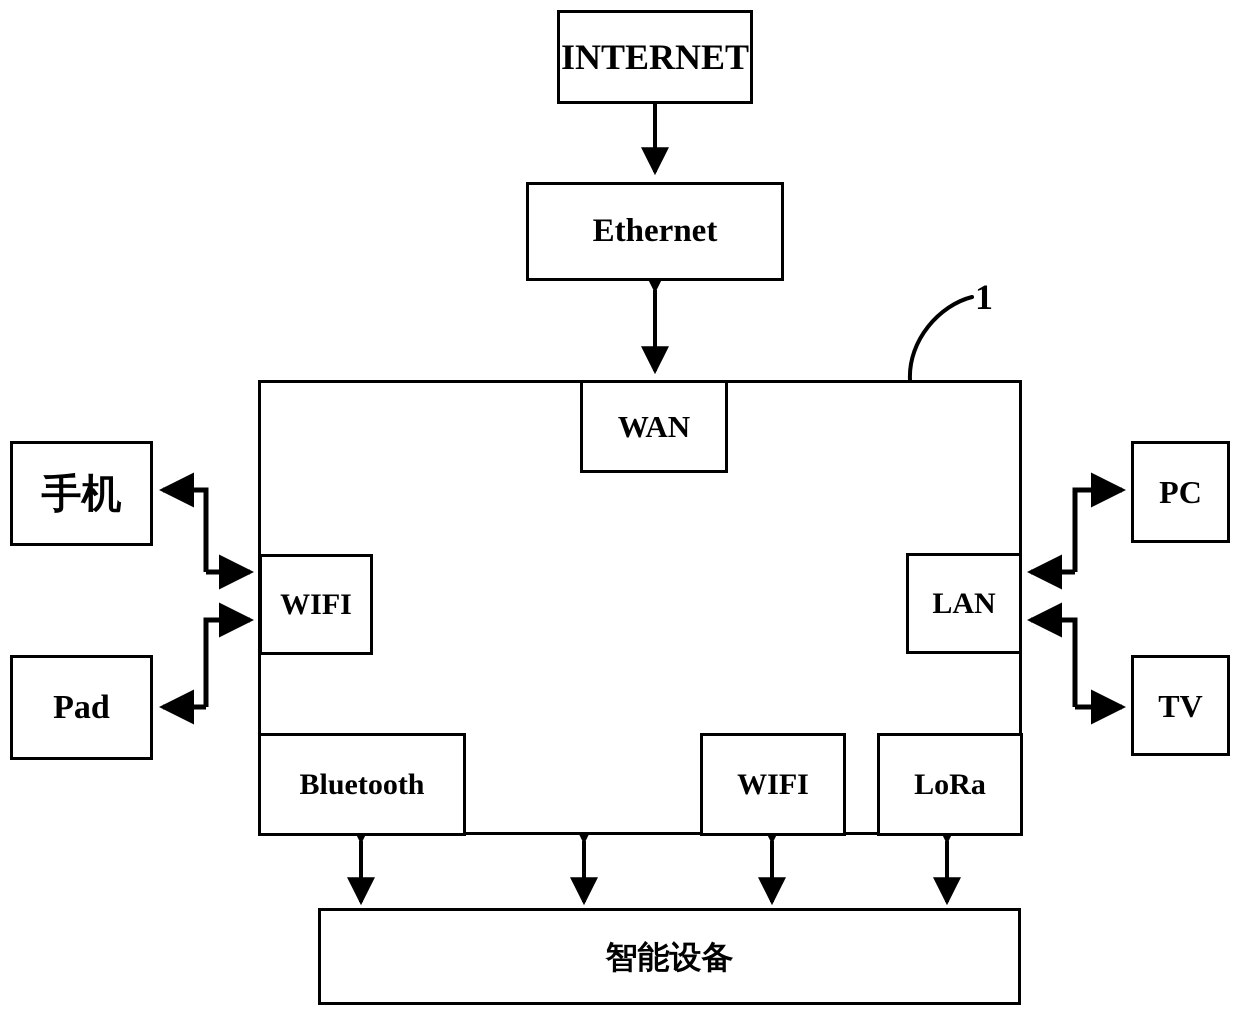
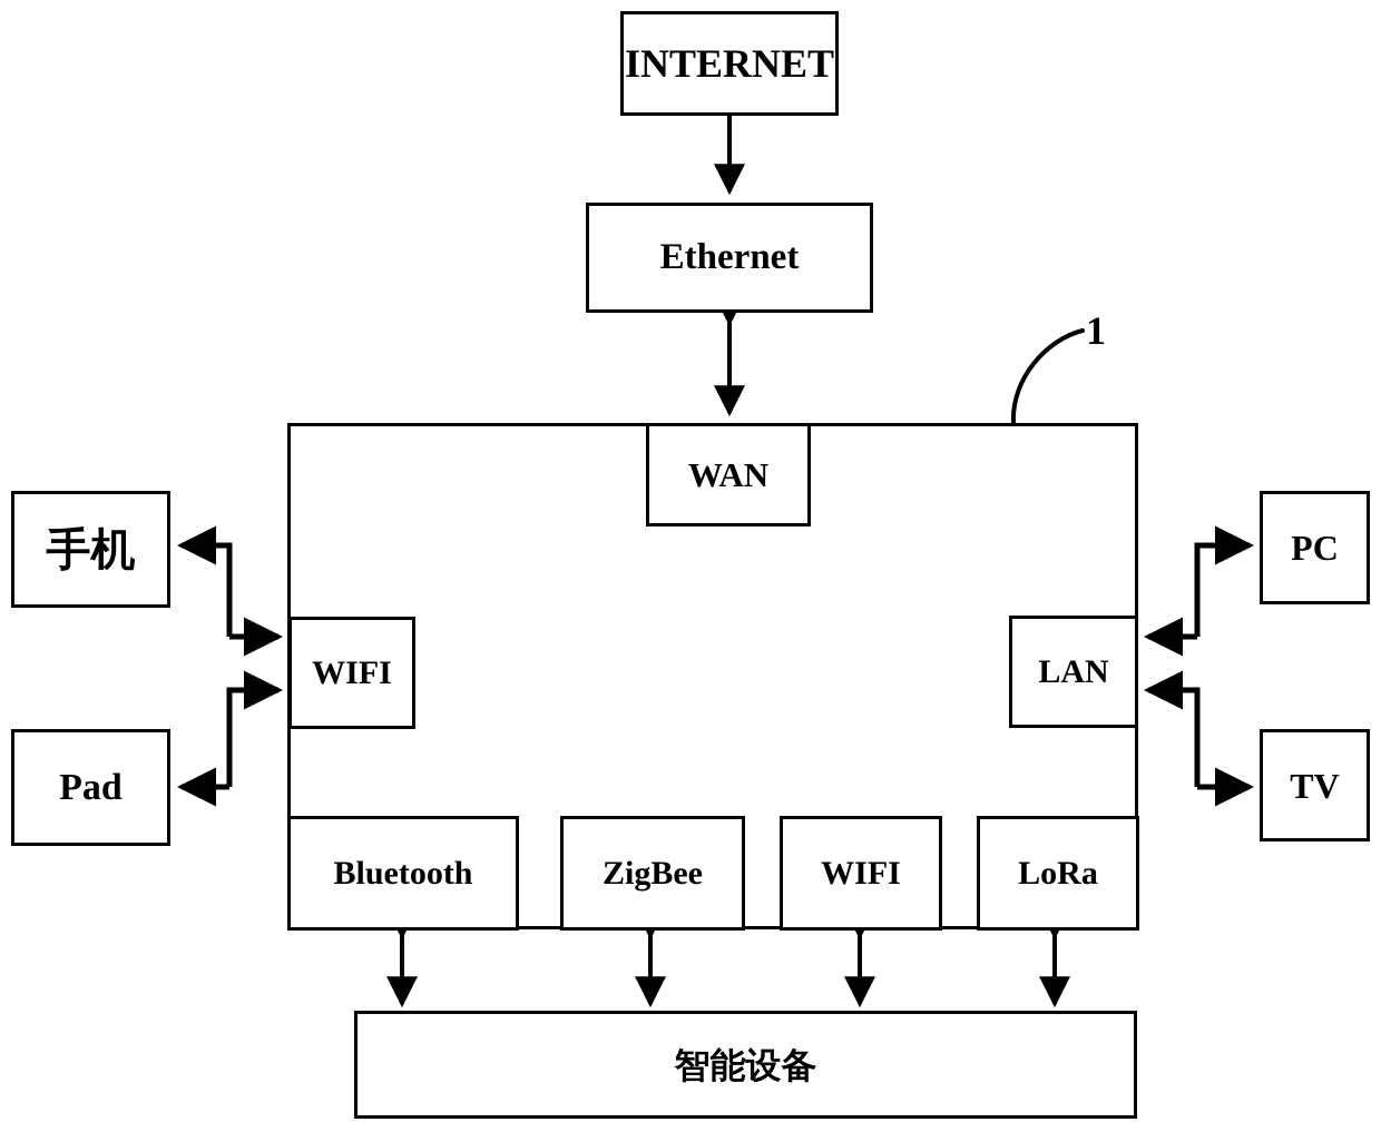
  1
  INTERNET
  Ethernet
  WAN
  手机
  Pad
  WIFI
  LAN
  PC
  TV
  Bluetooth
+ ZigBee
  WIFI
  LoRa
  智能设备
